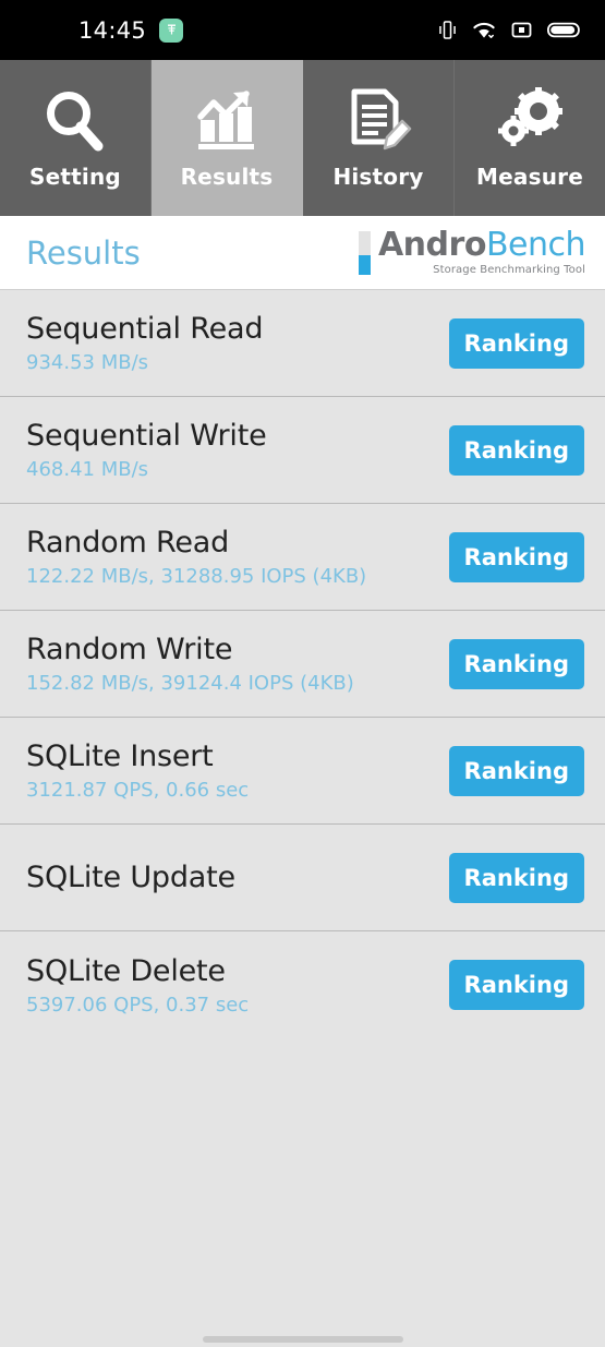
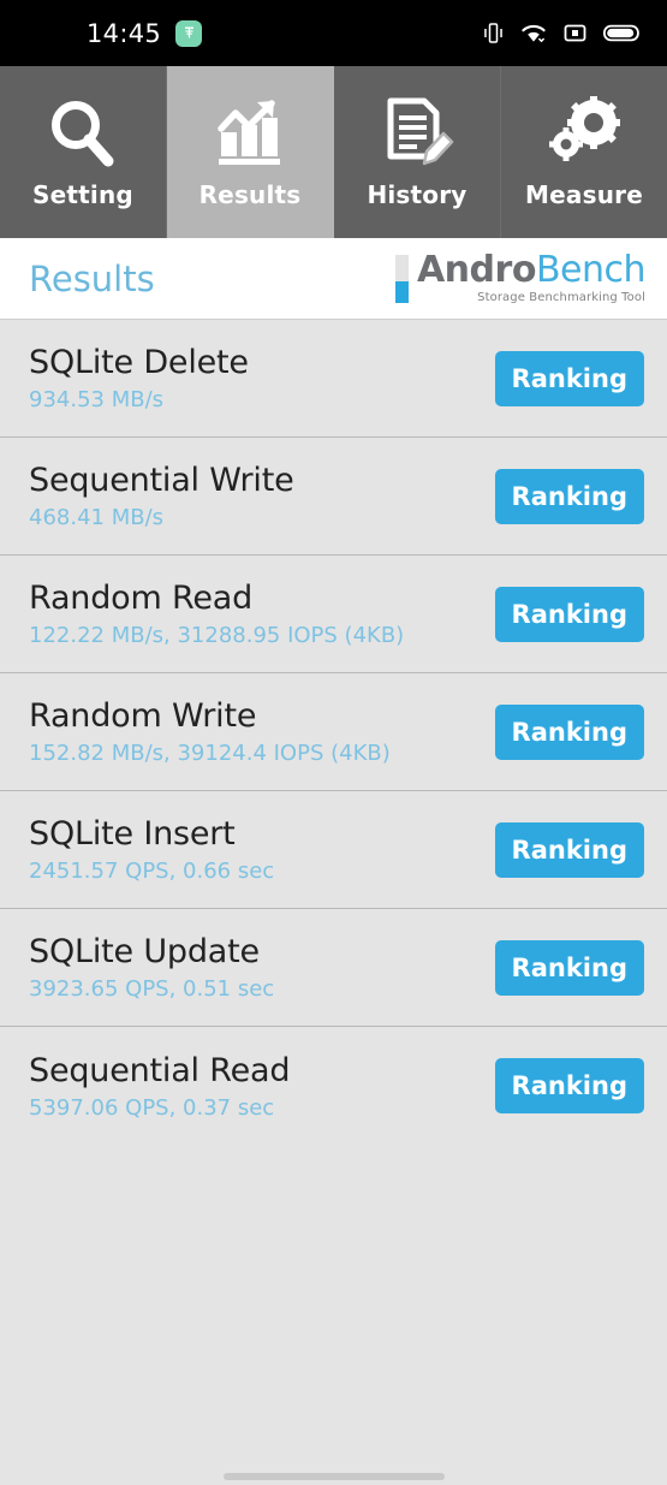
  14:45
  Setting
  Results
  History
  Measure
  Results
  AndroBench
  Storage Benchmarking Tool
- Sequential Read
+ SQLite Delete
  934.53 MB/s
  Ranking
  Sequential Write
  468.41 MB/s
  Ranking
  Random Read
  122.22 MB/s, 31288.95 IOPS (4KB)
  Ranking
  Random Write
  152.82 MB/s, 39124.4 IOPS (4KB)
  Ranking
  SQLite Insert
- 3121.87 QPS, 0.66 sec
+ 2451.57 QPS, 0.66 sec
  Ranking
  SQLite Update
+ 3923.65 QPS, 0.51 sec
  Ranking
- SQLite Delete
+ Sequential Read
  5397.06 QPS, 0.37 sec
  Ranking
